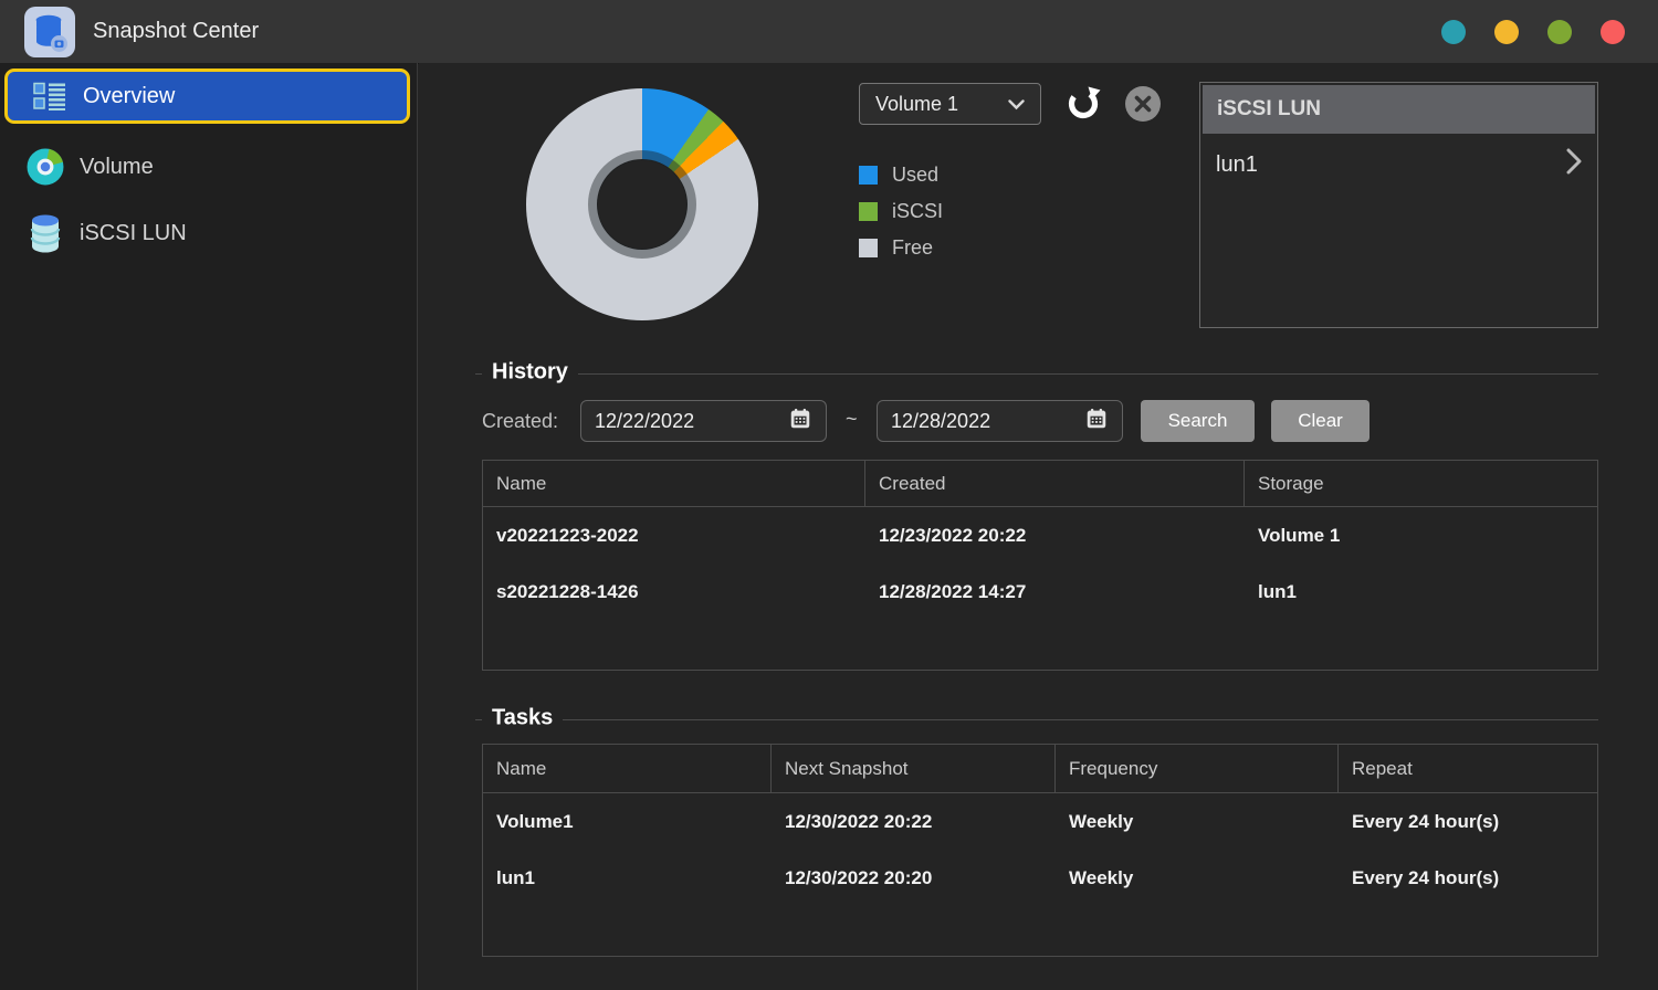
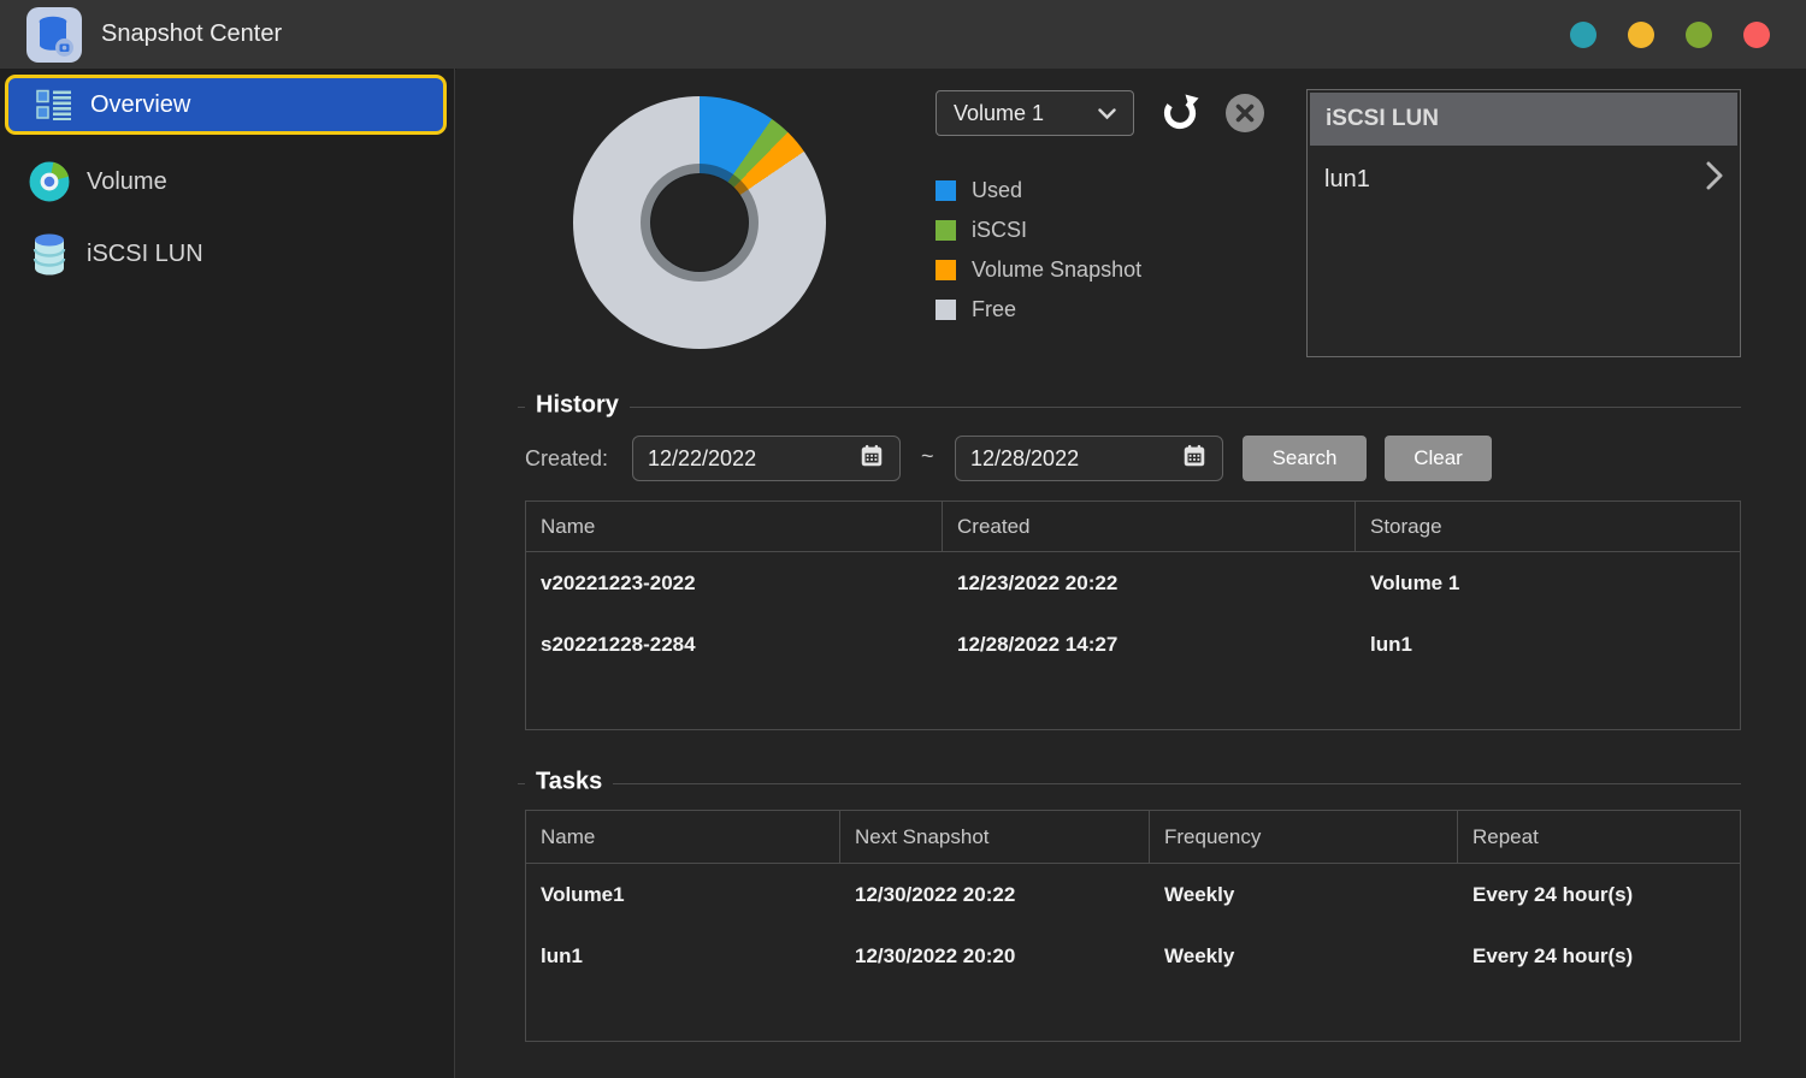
  Snapshot Center
  Overview
  Volume
  iSCSI LUN
  Volume 1
  Used
  iSCSI
+ Volume Snapshot
  Free
  iSCSI LUN
  lun1
  History
  Created:
  12/22/2022
  ~
  12/28/2022
  Search
  Clear
  Name
  Created
  Storage
  v20221223-2022
  12/23/2022 20:22
  Volume 1
- s20221228-1426
+ s20221228-2284
  12/28/2022 14:27
  lun1
  Tasks
  Name
  Next Snapshot
  Frequency
  Repeat
  Volume1
  12/30/2022 20:22
  Weekly
  Every 24 hour(s)
  lun1
  12/30/2022 20:20
  Weekly
  Every 24 hour(s)
